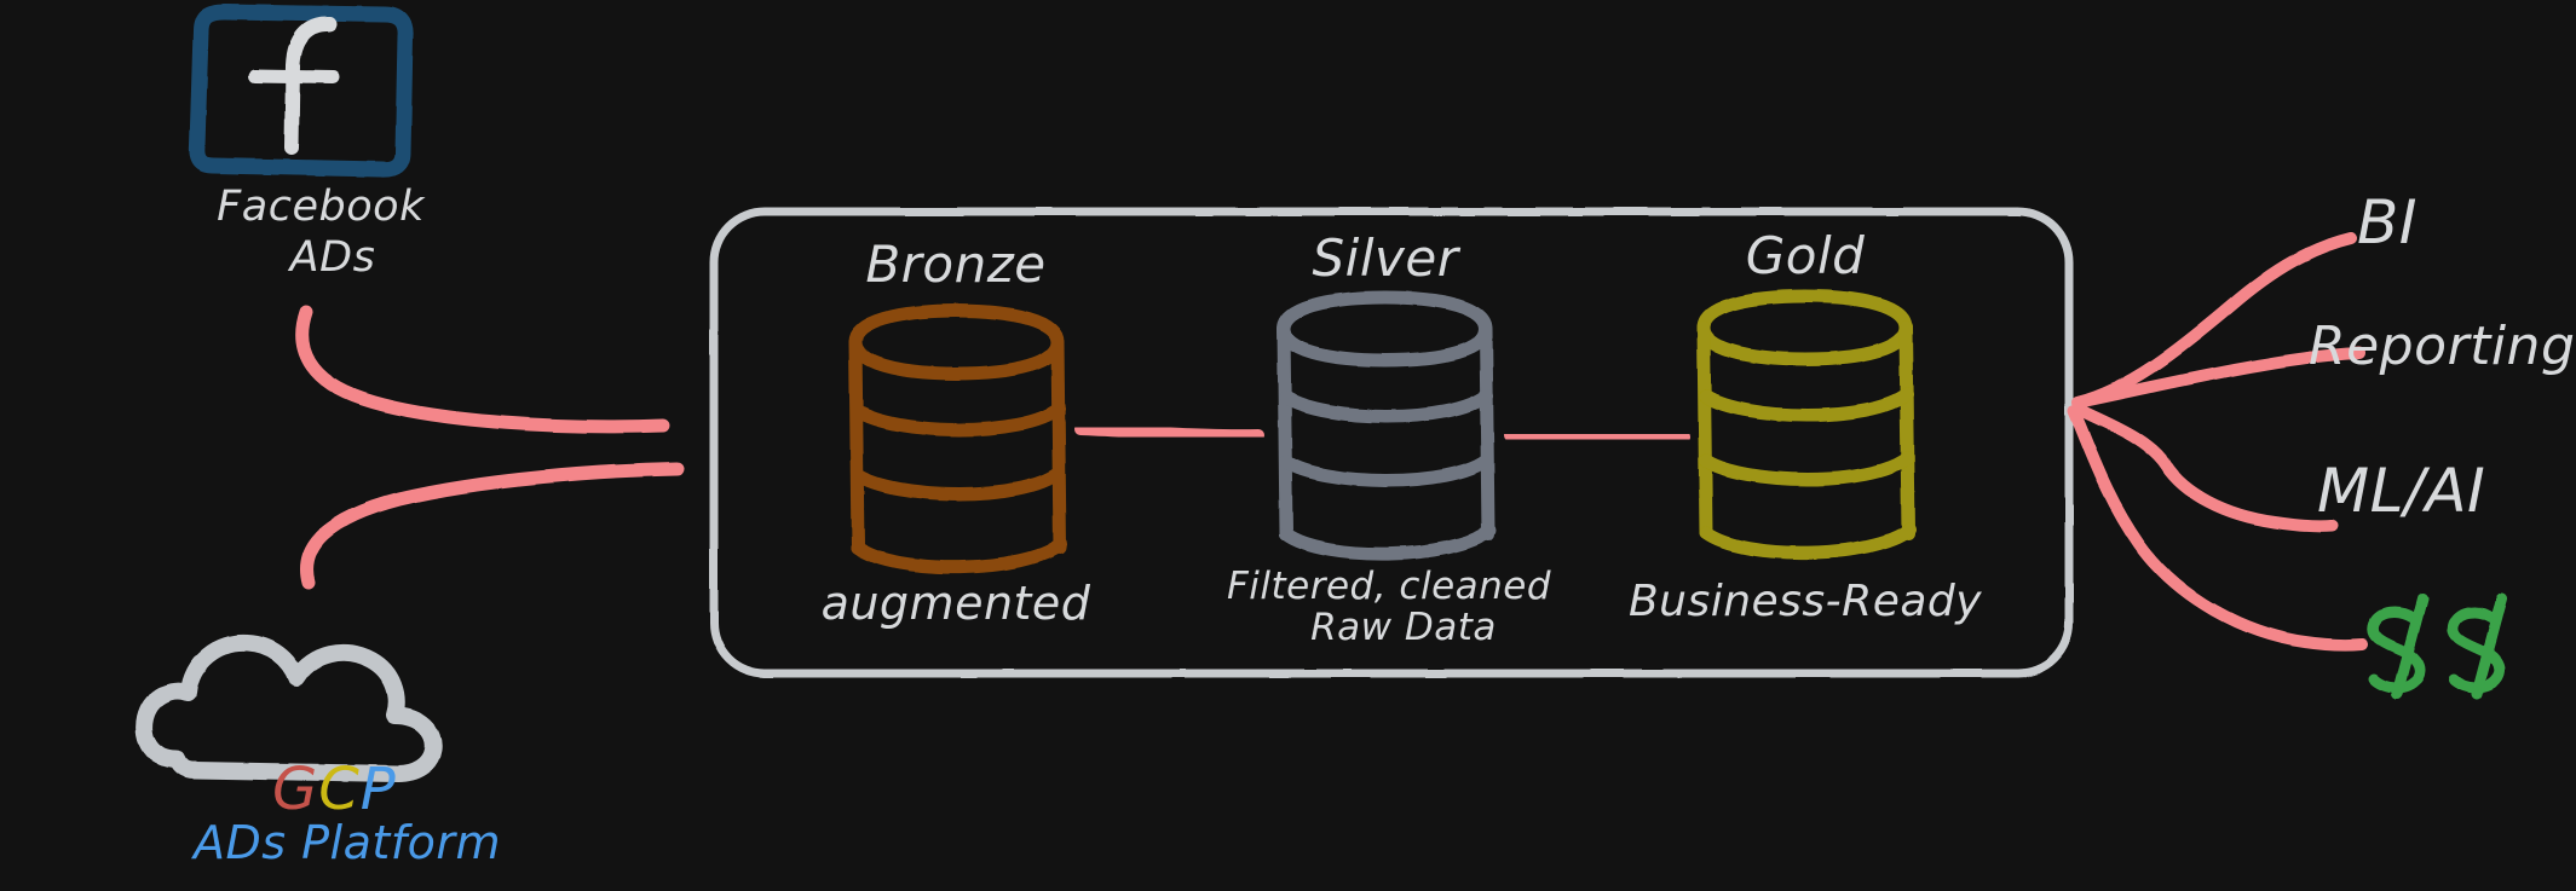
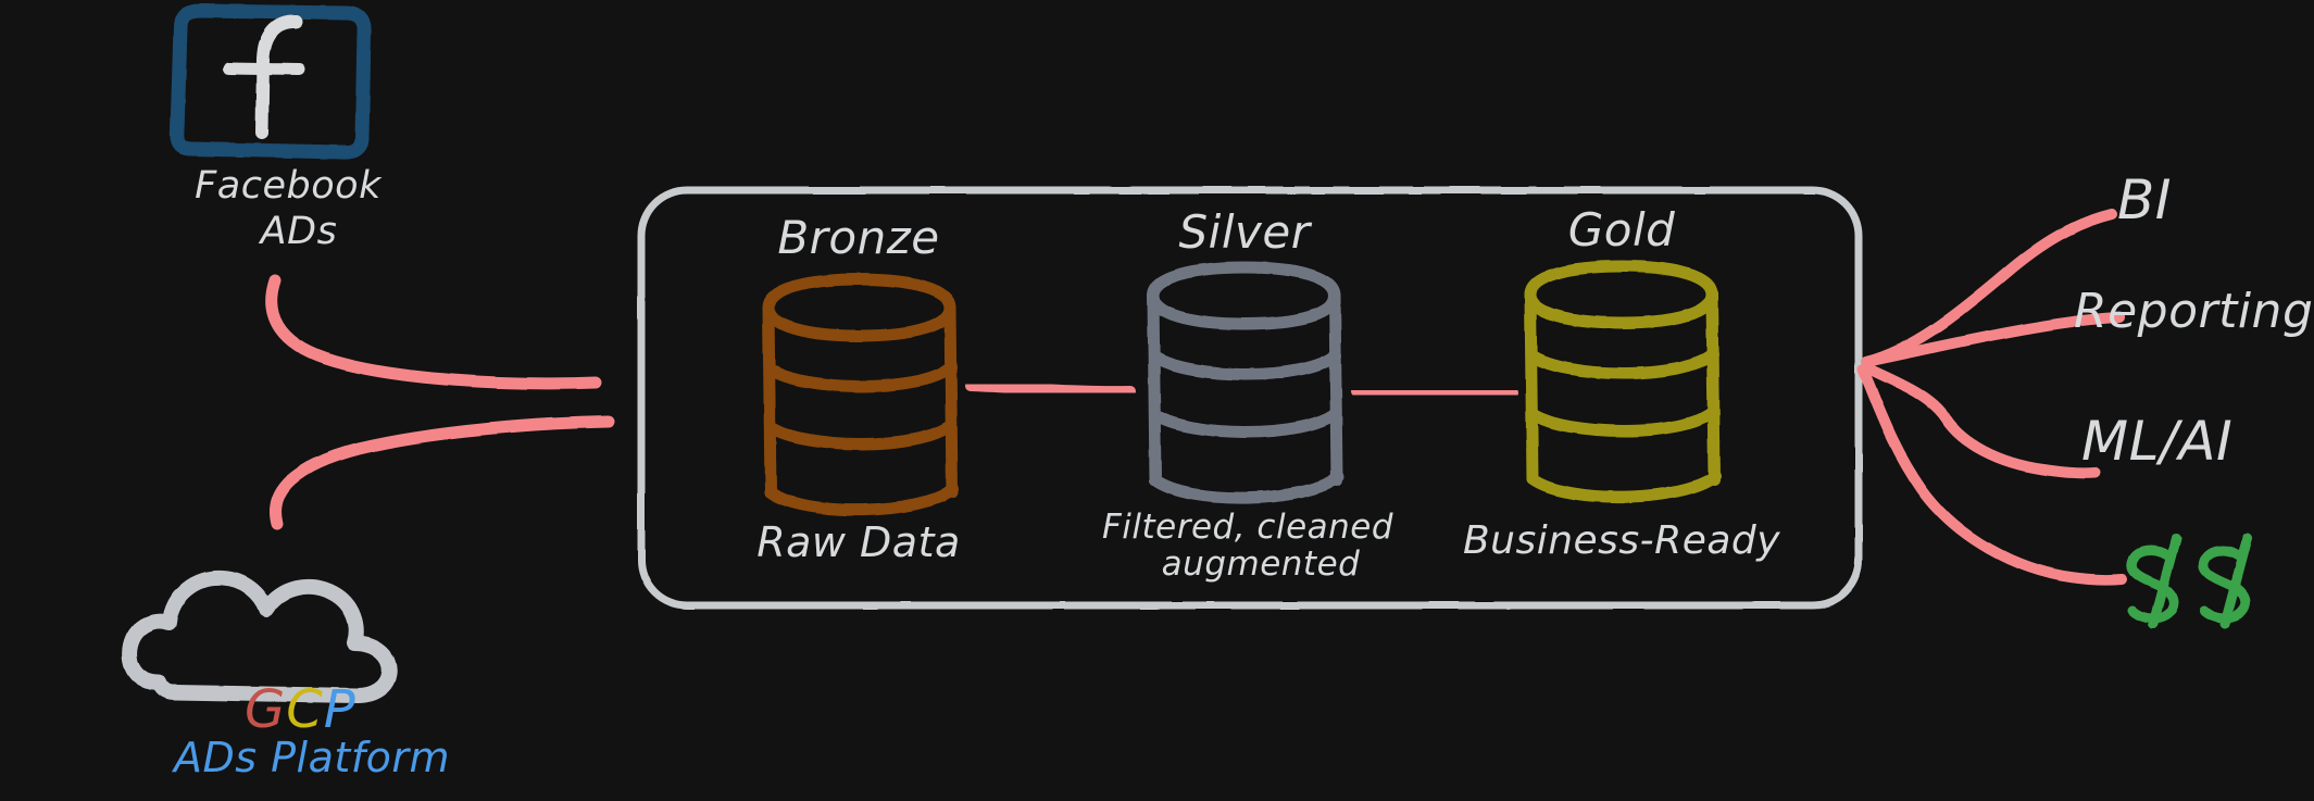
  Facebook
  ADs
  GCP
  ADs Platform
  Bronze
- augmented
+ Raw Data
  Silver
  Filtered, cleaned
- Raw Data
+ augmented
  Gold
  Business-Ready
  BI
  Reporting
  ML/AI
